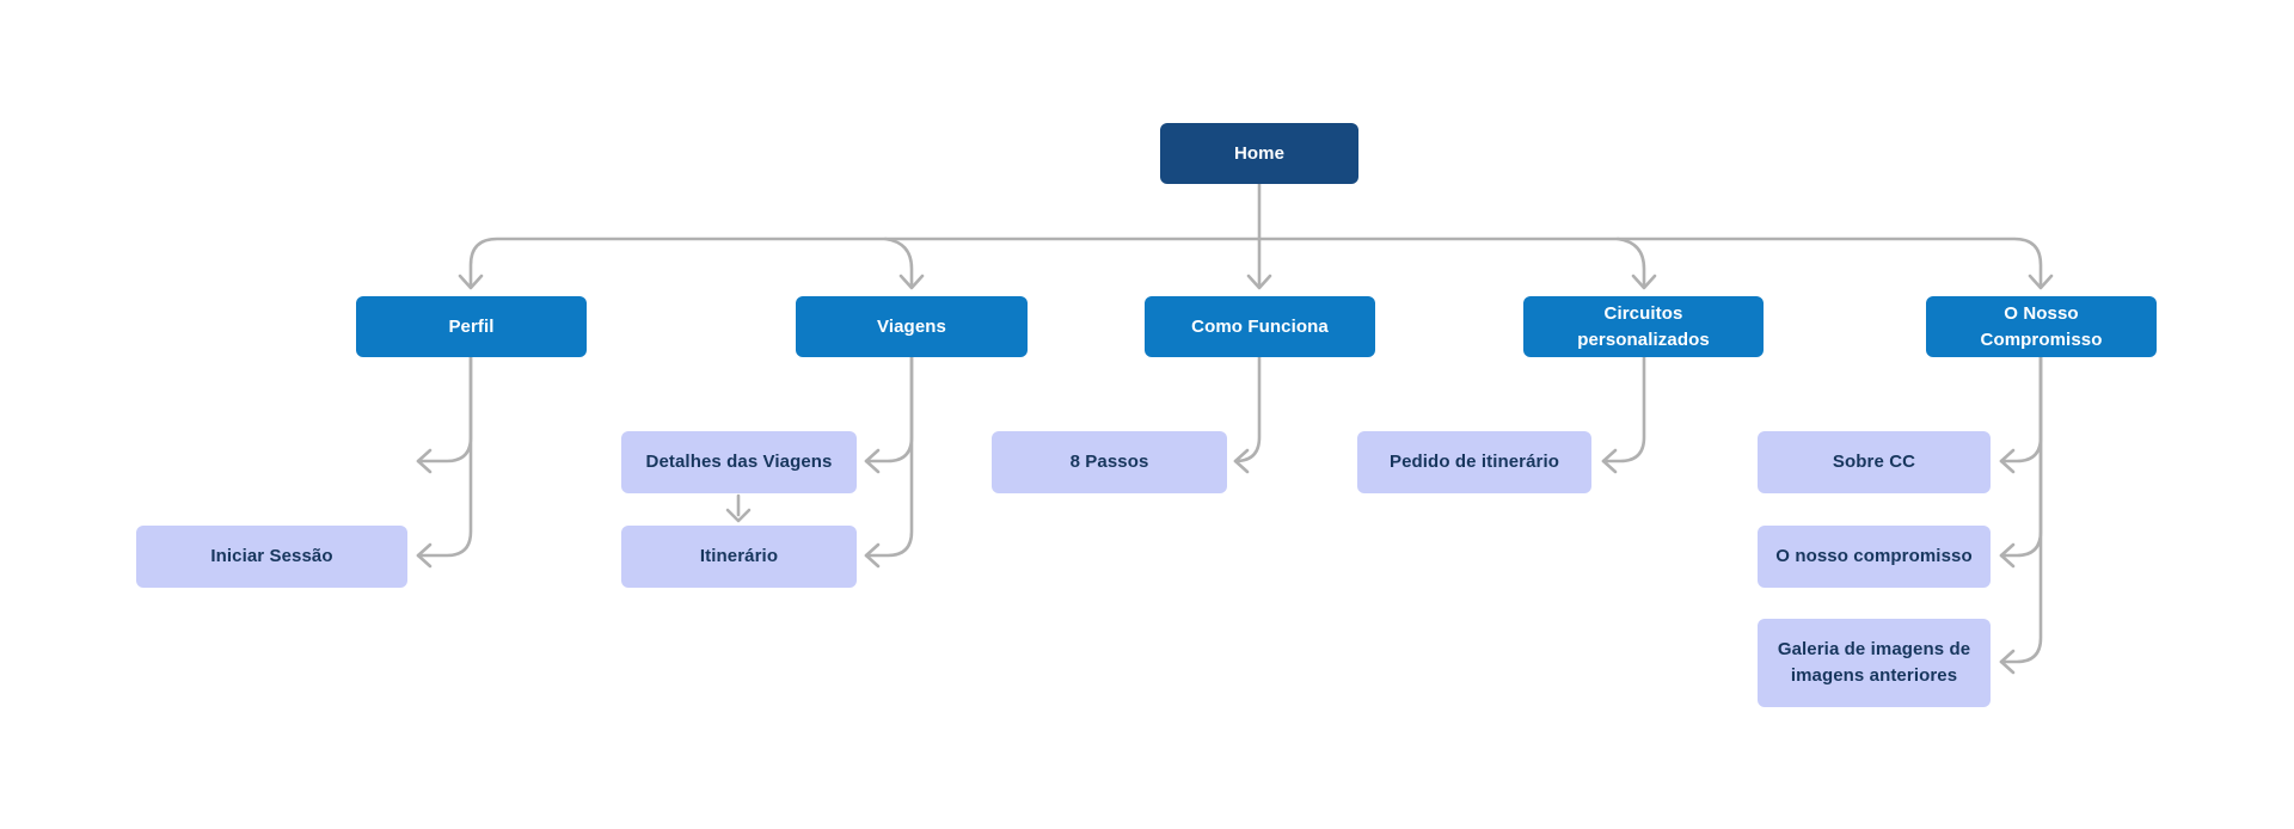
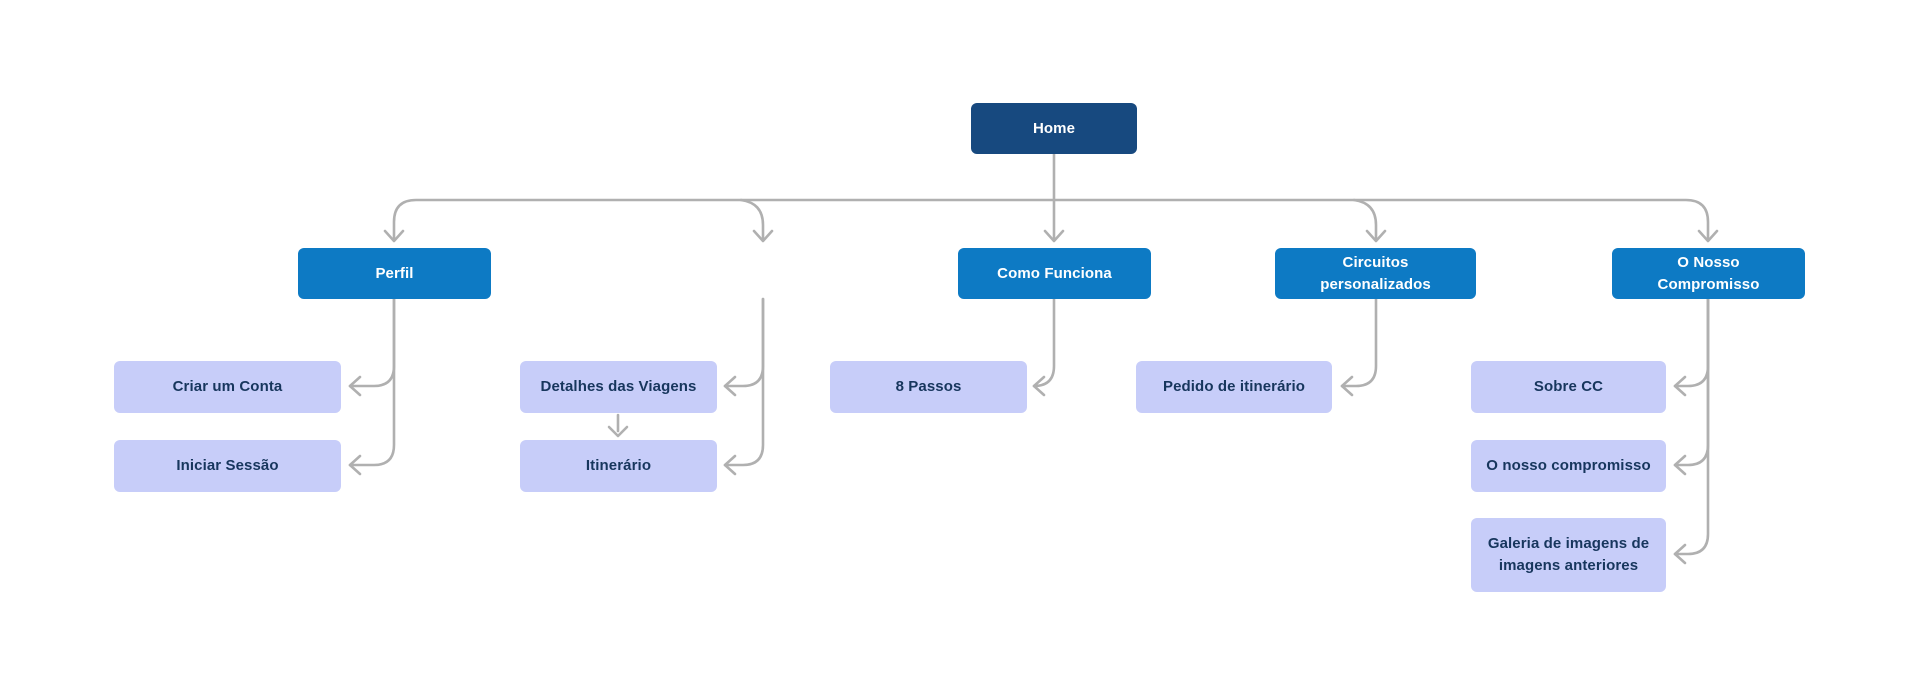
  Home
  Perfil
- Viagens
  Como Funciona
  Circuitos personalizados
  O Nosso Compromisso
+ Criar um Conta
  Iniciar Sessão
  Detalhes das Viagens
  Itinerário
  8 Passos
  Pedido de itinerário
  Sobre CC
  O nosso compromisso
  Galeria de imagens de imagens anteriores
